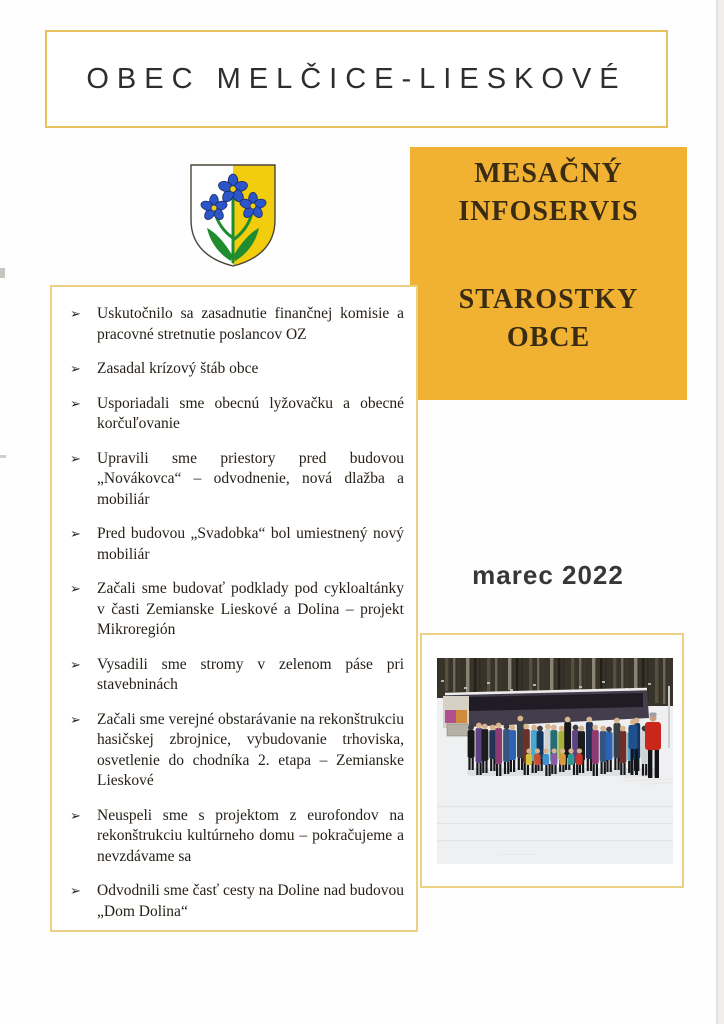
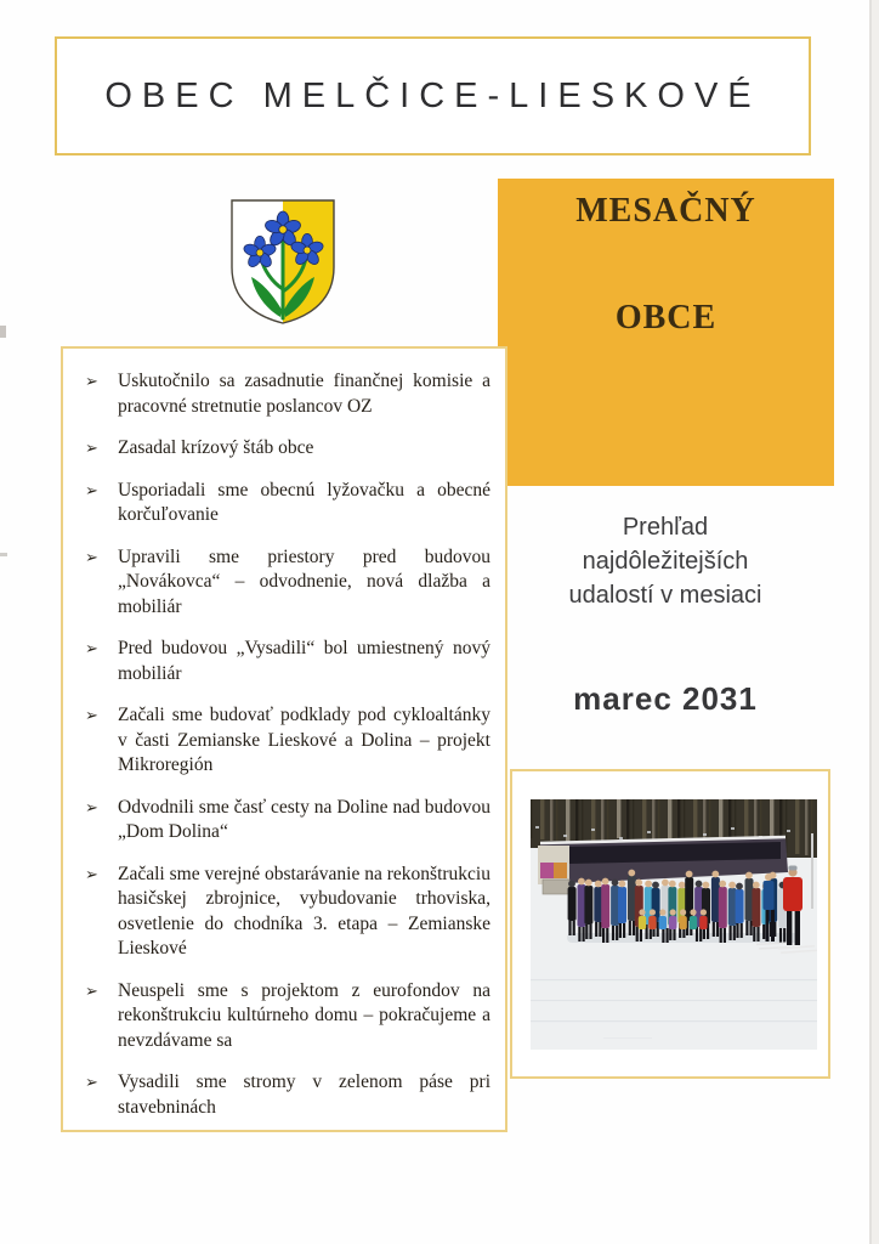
  OBEC MELČICE-LIESKOVÉ
  MESAČNÝ
- INFOSERVIS
- STAROSTKY
  OBCE
+ Prehľad
+ najdôležitejších
+ udalostí v mesiaci
- marec 2022
+ marec 2031
  ➢
  Uskutočnilo sa zasadnutie finančnej komisie a pracovné stretnutie poslancov OZ
  ➢
  Zasadal krízový štáb obce
  ➢
  Usporiadali sme obecnú lyžovačku a obecné korčuľovanie
  ➢
  Upravili sme priestory pred budovou „Novákovca“ – odvodnenie, nová dlažba a mobiliár
  ➢
- Pred budovou „Svadobka“ bol umiestnený nový mobiliár
+ Pred budovou „Vysadili“ bol umiestnený nový mobiliár
  ➢
  Začali sme budovať podklady pod cykloaltánky v časti Zemianske Lieskové a Dolina – projekt Mikroregión
  ➢
- Vysadili sme stromy v zelenom páse pri stavebninách
+ Odvodnili sme časť cesty na Doline nad budovou „Dom Dolina“
  ➢
- Začali sme verejné obstarávanie na rekonštrukciu hasičskej zbrojnice, vybudovanie trhoviska, osvetlenie do chodníka 2. etapa – Zemianske Lieskové
+ Začali sme verejné obstarávanie na rekonštrukciu hasičskej zbrojnice, vybudovanie trhoviska, osvetlenie do chodníka 3. etapa – Zemianske Lieskové
  ➢
  Neuspeli sme s projektom z eurofondov na rekonštrukciu kultúrneho domu – pokračujeme a nevzdávame sa
  ➢
- Odvodnili sme časť cesty na Doline nad budovou „Dom Dolina“
+ Vysadili sme stromy v zelenom páse pri stavebninách
